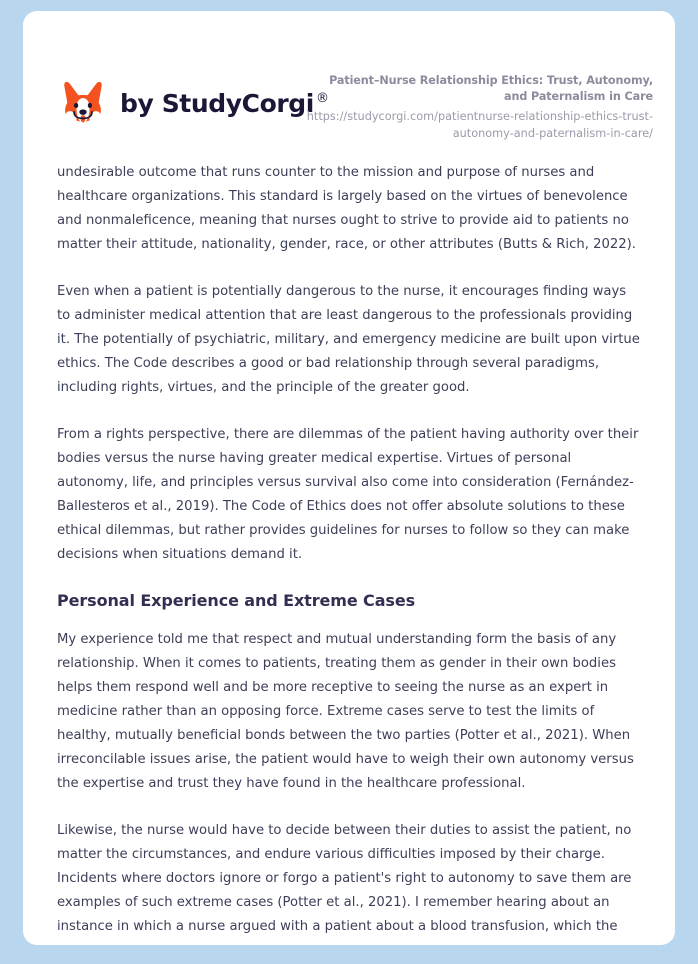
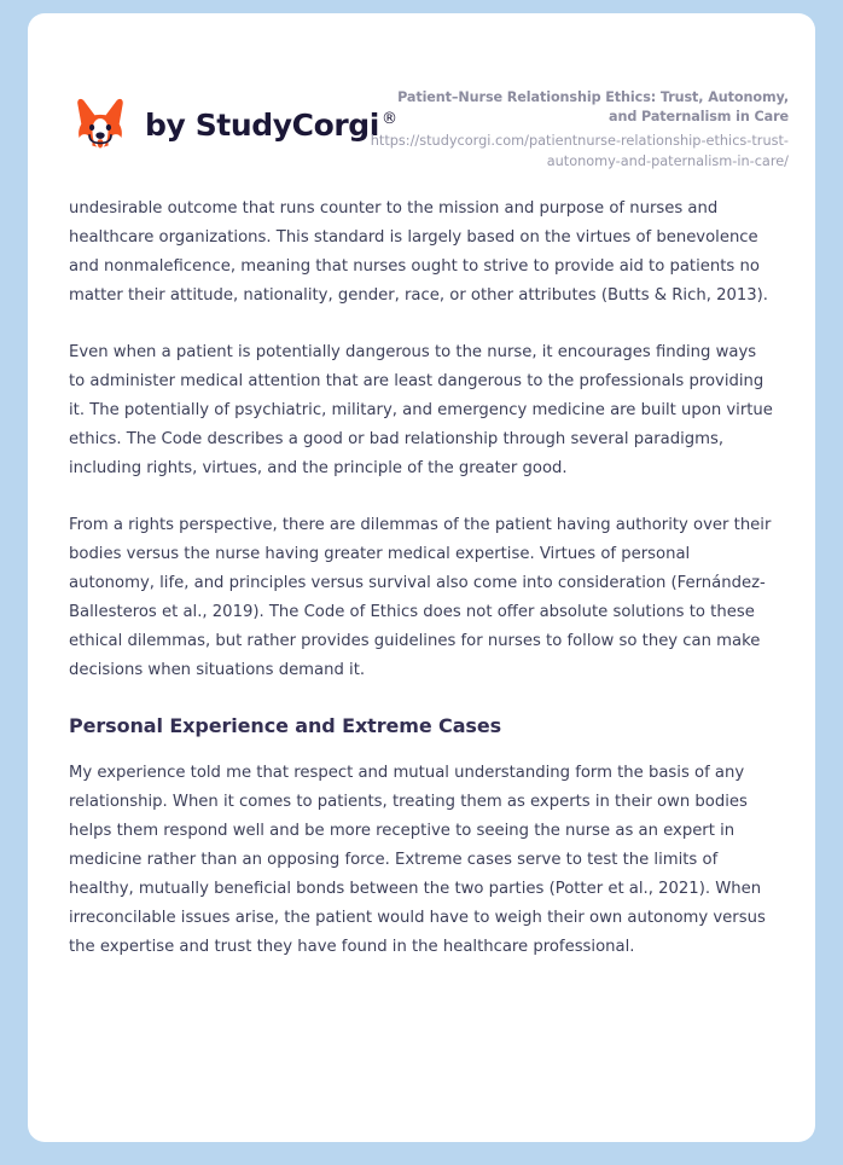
  by StudyCorgi ®
  Patient–Nurse Relationship Ethics: Trust, Autonomy, and Paternalism in Care
  https://studycorgi.com/patientnurse-relationship-ethics-trust-autonomy-and-paternalism-in-care/
- undesirable outcome that runs counter to the mission and purpose of nurses and healthcare organizations. This standard is largely based on the virtues of benevolence and nonmaleficence, meaning that nurses ought to strive to provide aid to patients no matter their attitude, nationality, gender, race, or other attributes (Butts & Rich, 2022).
+ undesirable outcome that runs counter to the mission and purpose of nurses and healthcare organizations. This standard is largely based on the virtues of benevolence and nonmaleficence, meaning that nurses ought to strive to provide aid to patients no matter their attitude, nationality, gender, race, or other attributes (Butts & Rich, 2013).
  Even when a patient is potentially dangerous to the nurse, it encourages finding ways to administer medical attention that are least dangerous to the professionals providing it. The potentially of psychiatric, military, and emergency medicine are built upon virtue ethics. The Code describes a good or bad relationship through several paradigms, including rights, virtues, and the principle of the greater good.
  From a rights perspective, there are dilemmas of the patient having authority over their bodies versus the nurse having greater medical expertise. Virtues of personal autonomy, life, and principles versus survival also come into consideration (Fernández-Ballesteros et al., 2019). The Code of Ethics does not offer absolute solutions to these ethical dilemmas, but rather provides guidelines for nurses to follow so they can make decisions when situations demand it.
  Personal Experience and Extreme Cases
- My experience told me that respect and mutual understanding form the basis of any relationship. When it comes to patients, treating them as gender in their own bodies helps them respond well and be more receptive to seeing the nurse as an expert in medicine rather than an opposing force. Extreme cases serve to test the limits of healthy, mutually beneficial bonds between the two parties (Potter et al., 2021). When irreconcilable issues arise, the patient would have to weigh their own autonomy versus the expertise and trust they have found in the healthcare professional.
+ My experience told me that respect and mutual understanding form the basis of any relationship. When it comes to patients, treating them as experts in their own bodies helps them respond well and be more receptive to seeing the nurse as an expert in medicine rather than an opposing force. Extreme cases serve to test the limits of healthy, mutually beneficial bonds between the two parties (Potter et al., 2021). When irreconcilable issues arise, the patient would have to weigh their own autonomy versus the expertise and trust they have found in the healthcare professional.
- Likewise, the nurse would have to decide between their duties to assist the patient, no matter the circumstances, and endure various difficulties imposed by their charge. Incidents where doctors ignore or forgo a patient's right to autonomy to save them are examples of such extreme cases (Potter et al., 2021). I remember hearing about an instance in which a nurse argued with a patient about a blood transfusion, which the
